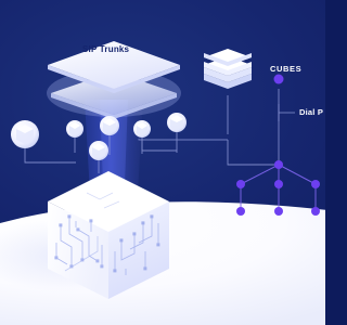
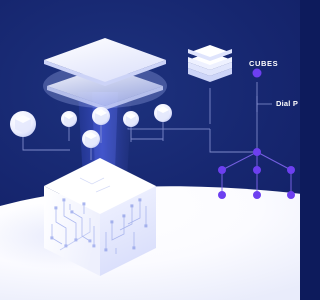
- SIP Trunks
  CUBES
  Dial P
